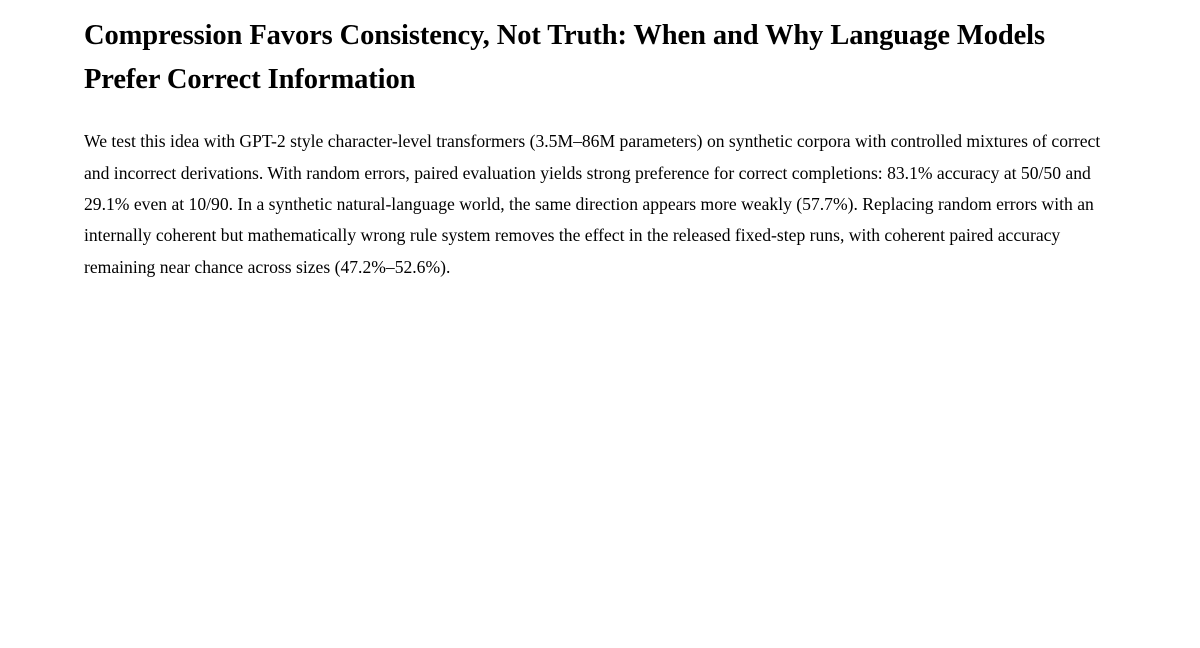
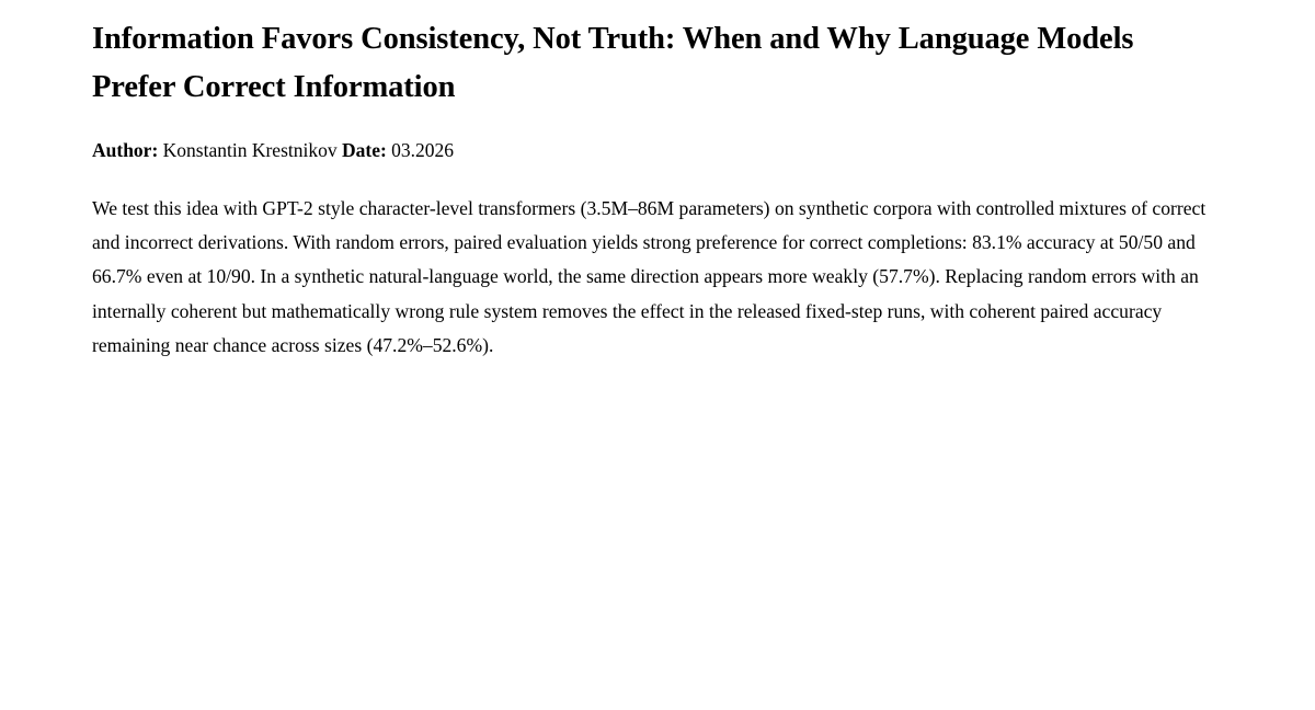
- Compression Favors Consistency, Not Truth: When and Why Language Models Prefer Correct Information
+ Information Favors Consistency, Not Truth: When and Why Language Models Prefer Correct Information
+ Author: Konstantin Krestnikov Date: 03.2026
- We test this idea with GPT-2 style character-level transformers (3.5M–86M parameters) on synthetic corpora with controlled mixtures of correct and incorrect derivations. With random errors, paired evaluation yields strong preference for correct completions: 83.1% accuracy at 50/50 and 29.1% even at 10/90. In a synthetic natural-language world, the same direction appears more weakly (57.7%). Replacing random errors with an internally coherent but mathematically wrong rule system removes the effect in the released fixed-step runs, with coherent paired accuracy remaining near chance across sizes (47.2%–52.6%).
+ We test this idea with GPT-2 style character-level transformers (3.5M–86M parameters) on synthetic corpora with controlled mixtures of correct and incorrect derivations. With random errors, paired evaluation yields strong preference for correct completions: 83.1% accuracy at 50/50 and 66.7% even at 10/90. In a synthetic natural-language world, the same direction appears more weakly (57.7%). Replacing random errors with an internally coherent but mathematically wrong rule system removes the effect in the released fixed-step runs, with coherent paired accuracy remaining near chance across sizes (47.2%–52.6%).
